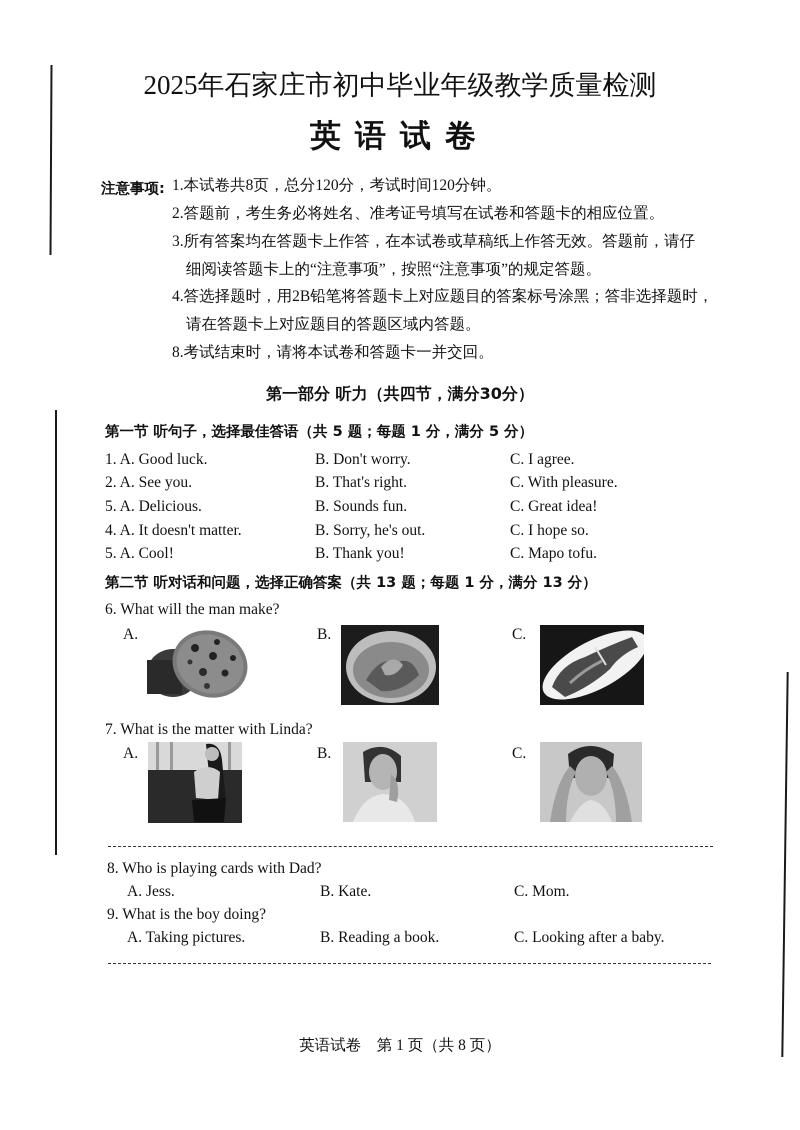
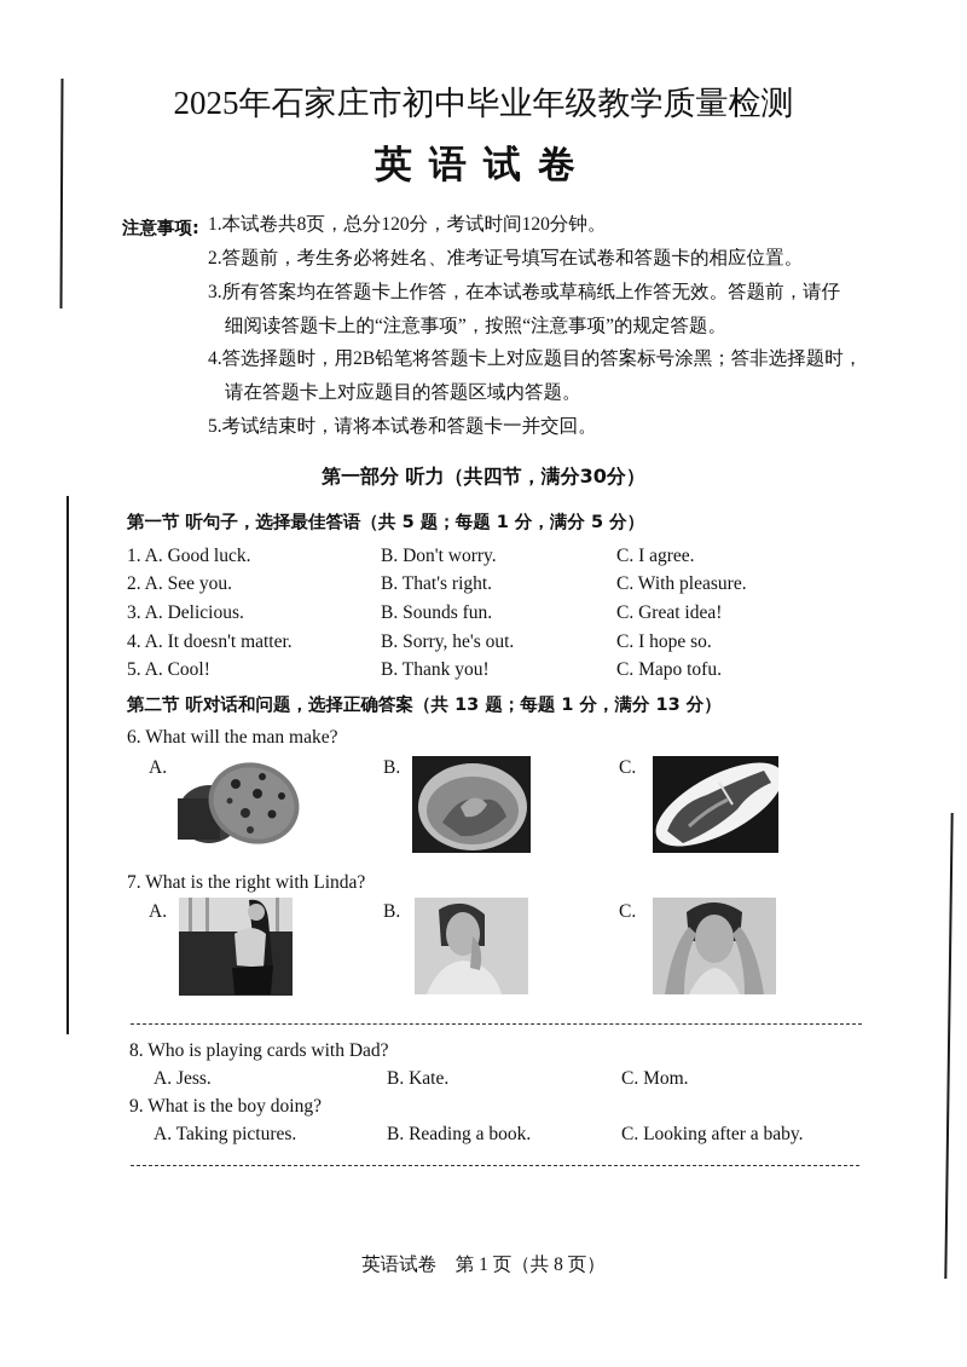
  2025年石家庄市初中毕业年级教学质量检测
  英语试卷
  注意事项:
  1.本试卷共8页，总分120分，考试时间120分钟。
  2.答题前，考生务必将姓名、准考证号填写在试卷和答题卡的相应位置。
  3.所有答案均在答题卡上作答，在本试卷或草稿纸上作答无效。答题前，请仔
  细阅读答题卡上的“注意事项”，按照“注意事项”的规定答题。
  4.答选择题时，用2B铅笔将答题卡上对应题目的答案标号涂黑；答非选择题时，
  请在答题卡上对应题目的答题区域内答题。
- 8.考试结束时，请将本试卷和答题卡一并交回。
+ 5.考试结束时，请将本试卷和答题卡一并交回。
  第一部分 听力（共四节，满分30分）
  第一节 听句子，选择最佳答语（共 5 题；每题 1 分，满分 5 分）
  1. A. Good luck.
  B. Don't worry.
  C. I agree.
  2. A. See you.
  B. That's right.
  C. With pleasure.
- 5. A. Delicious.
+ 3. A. Delicious.
  B. Sounds fun.
  C. Great idea!
  4. A. It doesn't matter.
  B. Sorry, he's out.
  C. I hope so.
  5. A. Cool!
  B. Thank you!
  C. Mapo tofu.
  第二节 听对话和问题，选择正确答案（共 13 题；每题 1 分，满分 13 分）
  6. What will the man make?
  A.
  B.
  C.
- 7. What is the matter with Linda?
+ 7. What is the right with Linda?
  A.
  B.
  C.
  8. Who is playing cards with Dad?
  A. Jess.
  B. Kate.
  C. Mom.
  9. What is the boy doing?
  A. Taking pictures.
  B. Reading a book.
  C. Looking after a baby.
  英语试卷 第 1 页（共 8 页）
